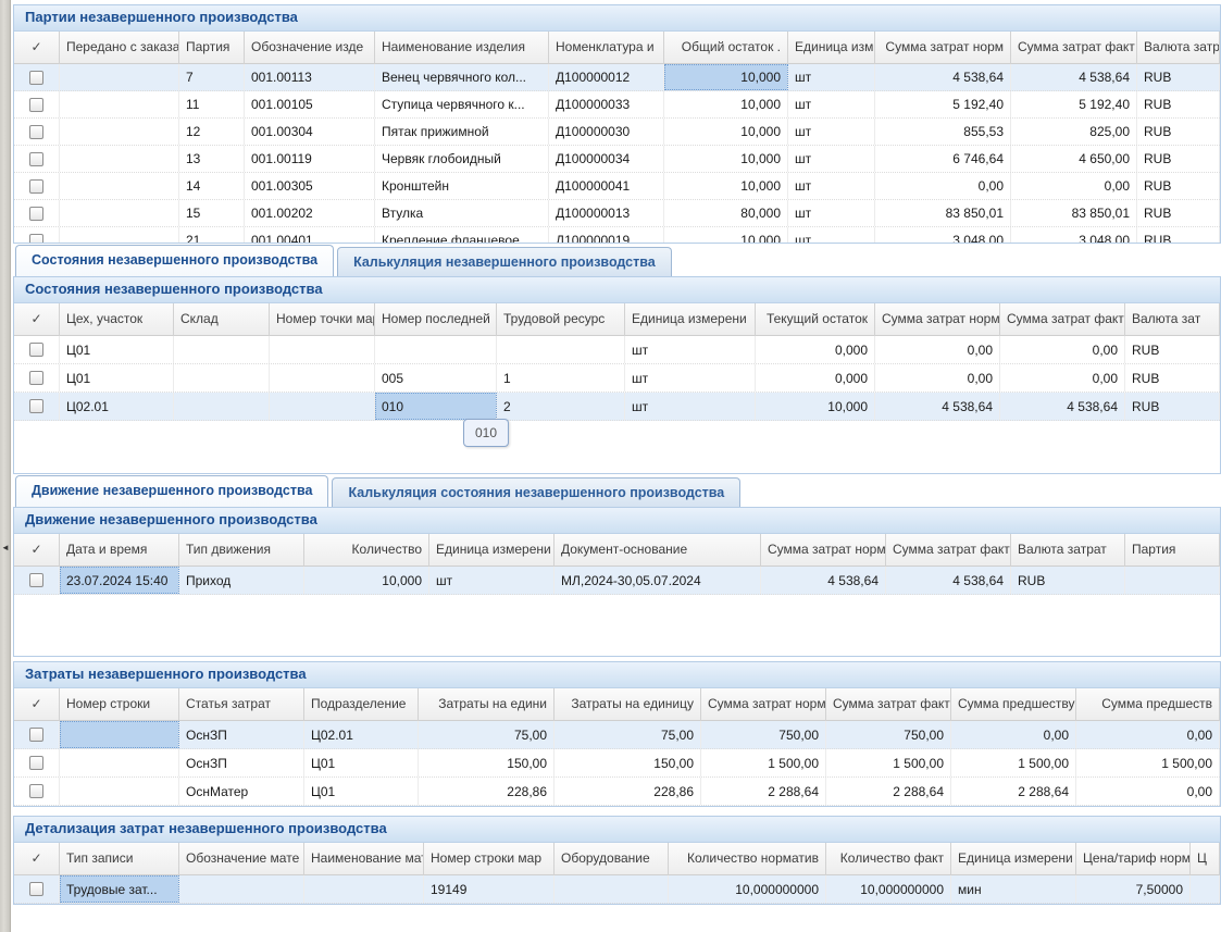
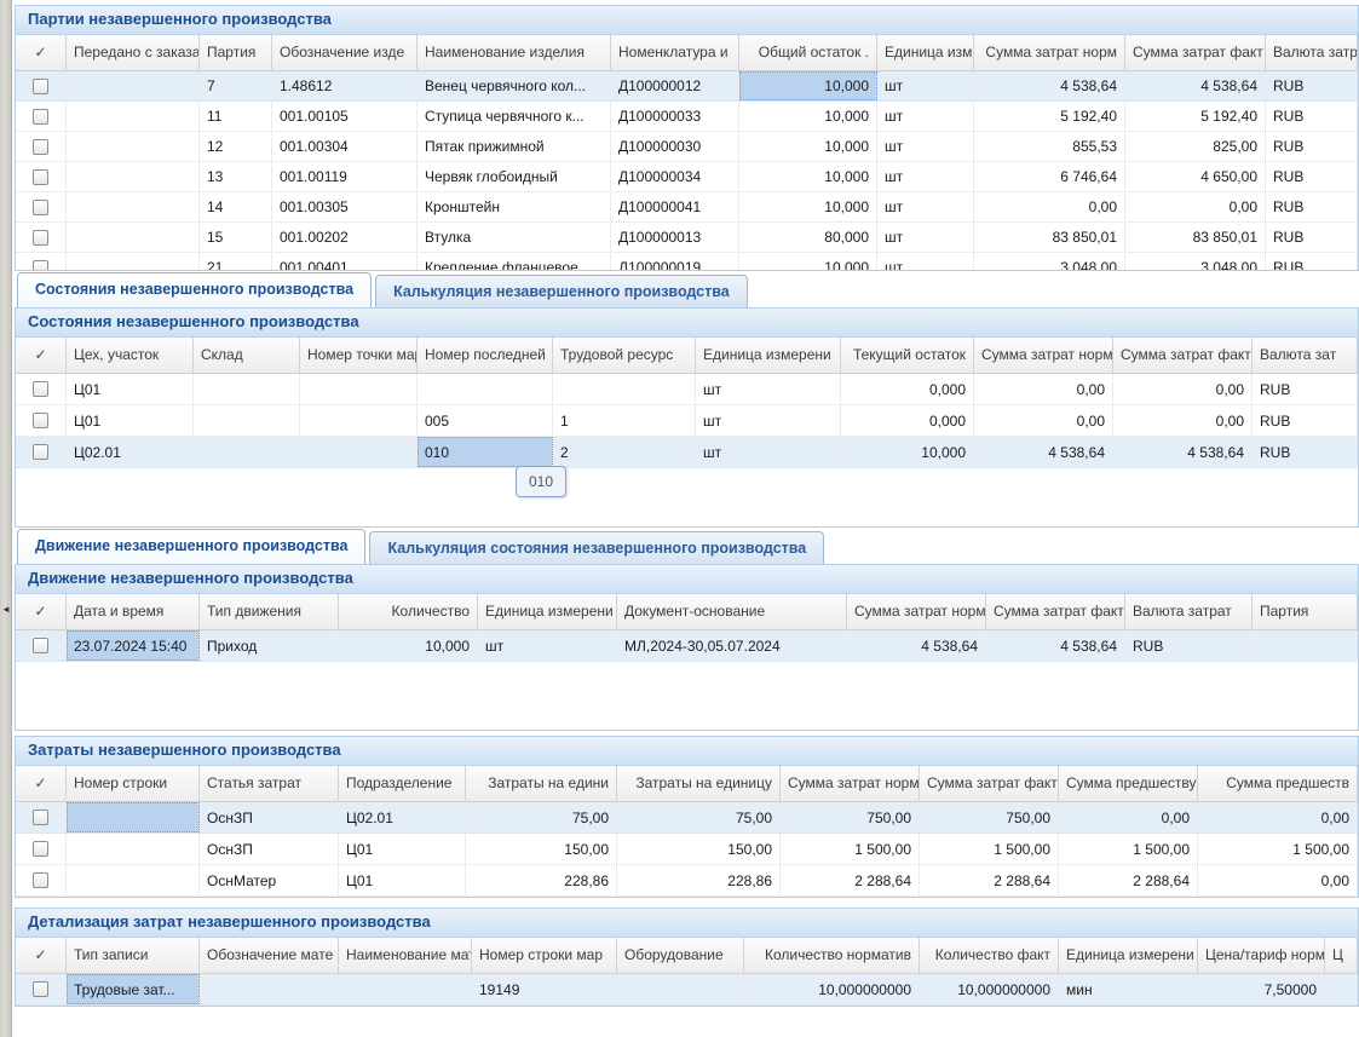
  ◄
  Партии незавершенного производства
  ✓
  Передано с заказа
  Партия
  Обозначение изде
  Наименование изделия
  Номенклатура и
  Общий остаток .
  Единица изм
  Сумма затрат норм
  Сумма затрат факт
  Валюта затр
  7
- 001.00113
+ 1.48612
  Венец червячного кол...
  Д100000012
  10,000
  шт
  4 538,64
  4 538,64
  RUB
  11
  001.00105
  Ступица червячного к...
  Д100000033
  10,000
  шт
  5 192,40
  5 192,40
  RUB
  12
  001.00304
  Пятак прижимной
  Д100000030
  10,000
  шт
  855,53
  825,00
  RUB
  13
  001.00119
  Червяк глобоидный
  Д100000034
  10,000
  шт
  6 746,64
  4 650,00
  RUB
  14
  001.00305
  Кронштейн
  Д100000041
  10,000
  шт
  0,00
  0,00
  RUB
  15
  001.00202
  Втулка
  Д100000013
  80,000
  шт
  83 850,01
  83 850,01
  RUB
  21
  001.00401
  Крепление фланцевое
  Д100000019
  10,000
  шт
  3 048,00
  3 048,00
  RUB
  Состояния незавершенного производства
  Калькуляция незавершенного производства
  Состояния незавершенного производства
  ✓
  Цех, участок
  Склад
  Номер точки ма
  Номер последней
  Трудовой ресурс
  Единица измерени
  Текущий остаток
  Сумма затрат норм
  Сумма затрат факт
  Валюта зат
  Ц01
  шт
  0,000
  0,00
  0,00
  RUB
  Ц01
  005
  1
  шт
  0,000
  0,00
  0,00
  RUB
  Ц02.01
  010
  2
  шт
  10,000
  4 538,64
  4 538,64
  RUB
  Движение незавершенного производства
  Калькуляция состояния незавершенного производства
  Движение незавершенного производства
  ✓
  Дата и время
  Тип движения
  Количество
  Единица измерени
  Документ-основание
  Сумма затрат норм
  Сумма затрат факт
  Валюта затрат
  Партия
  23.07.2024 15:40
  Приход
  10,000
  шт
  МЛ,2024-30,05.07.2024
  4 538,64
  4 538,64
  RUB
  Затраты незавершенного производства
  ✓
  Номер строки
  Статья затрат
  Подразделение
  Затраты на едини
  Затраты на единицу
  Сумма затрат норм
  Сумма затрат факт
  Сумма предшеству
  Сумма предшеств
  ОснЗП
  Ц02.01
  75,00
  75,00
  750,00
  750,00
  0,00
  0,00
  ОснЗП
  Ц01
  150,00
  150,00
  1 500,00
  1 500,00
  1 500,00
  1 500,00
  ОснМатер
  Ц01
  228,86
  228,86
  2 288,64
  2 288,64
  2 288,64
  0,00
  Детализация затрат незавершенного производства
  ✓
  Тип записи
  Обозначение мате
  Наименование мат
  Номер строки мар
  Оборудование
  Количество норматив
  Количество факт
  Единица измерени
  Цена/тариф норм
  Ц
  Трудовые зат...
  19149
  10,000000000
  10,000000000
  мин
  7,50000
  010
